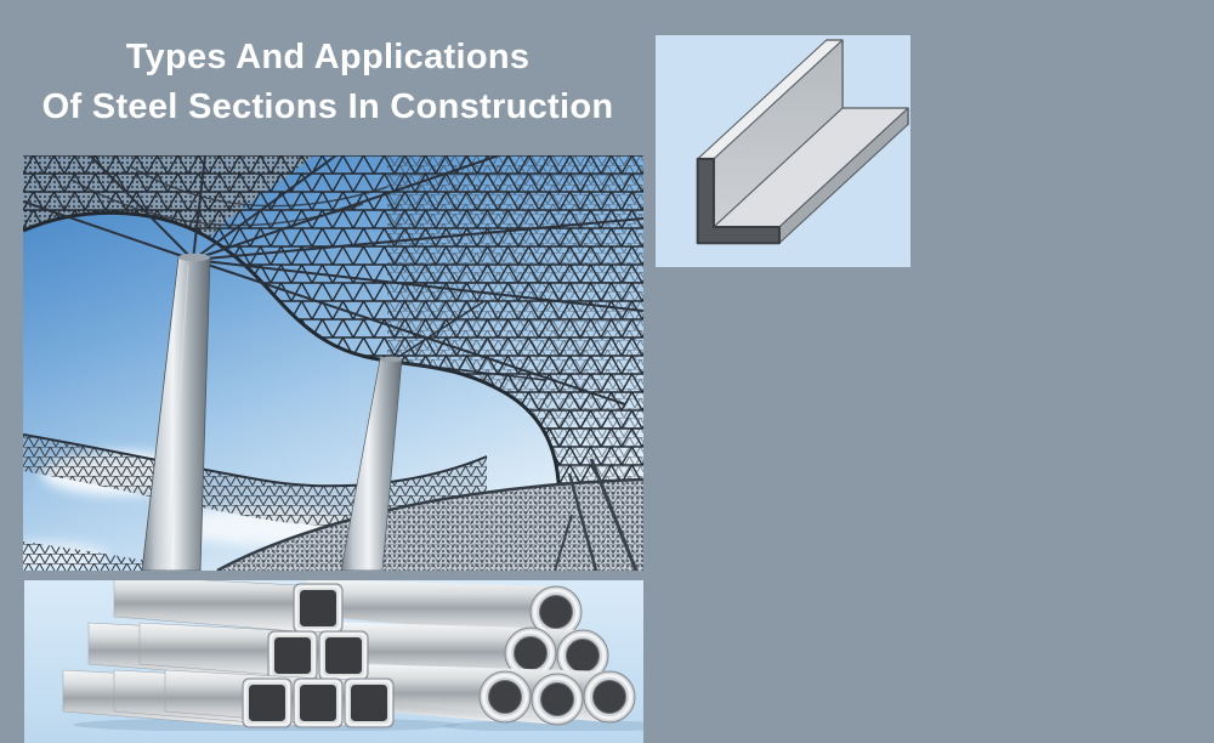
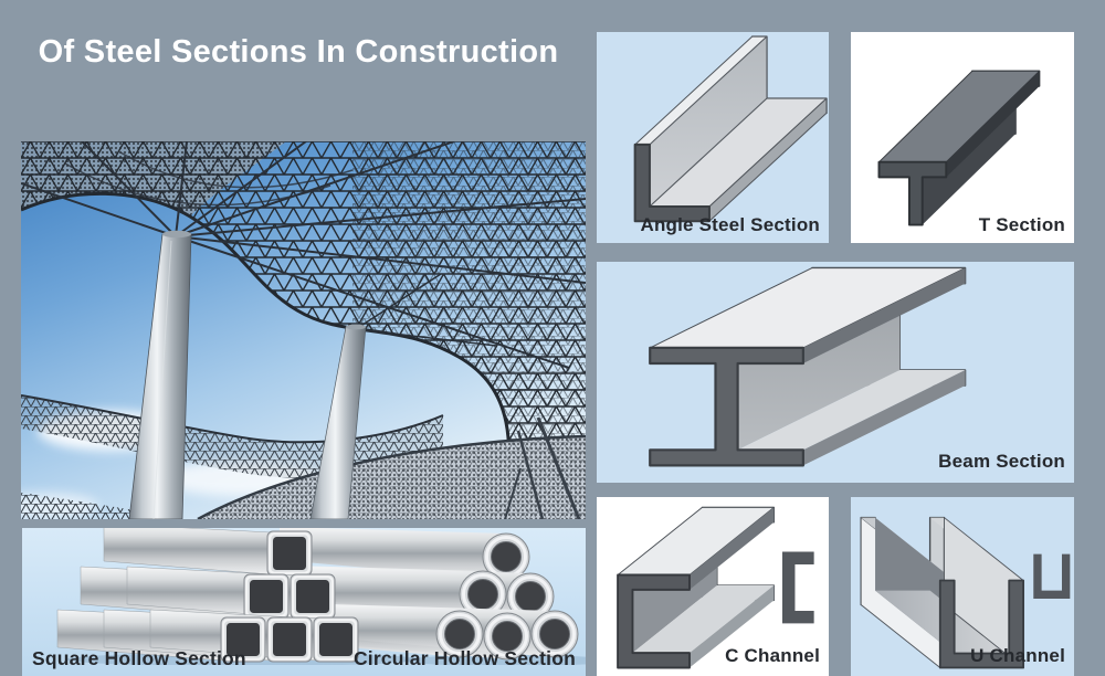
- Types And Applications
  Of Steel Sections In Construction
+ Angle Steel Section
+ T Section
+ Beam Section
+ C Channel
+ U Channel
+ Square Hollow Section
+ Circular Hollow Section
